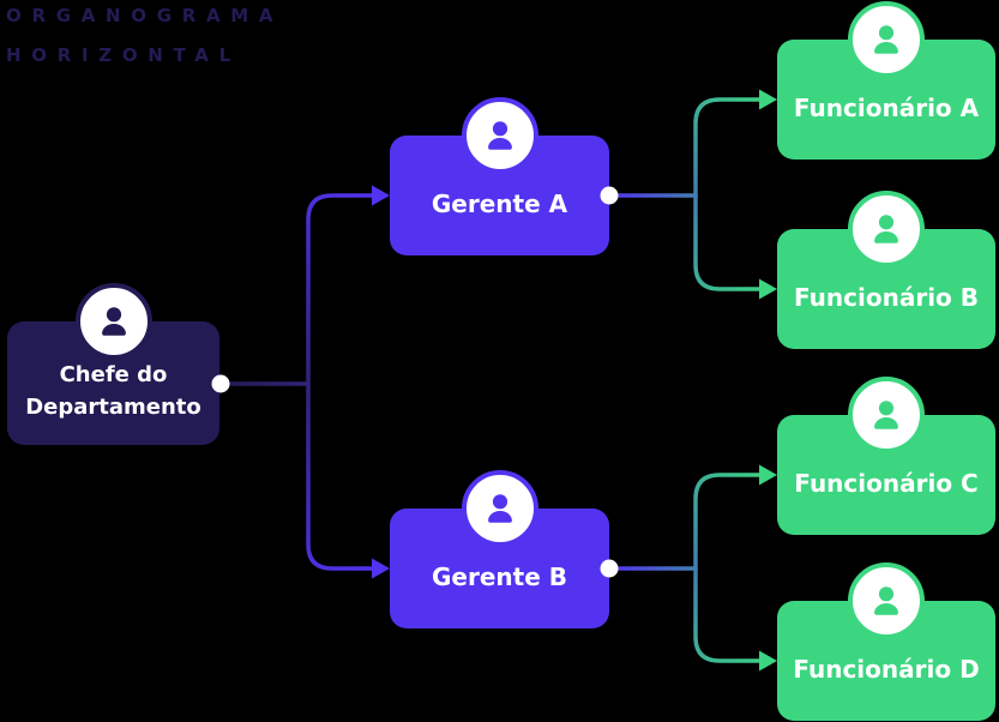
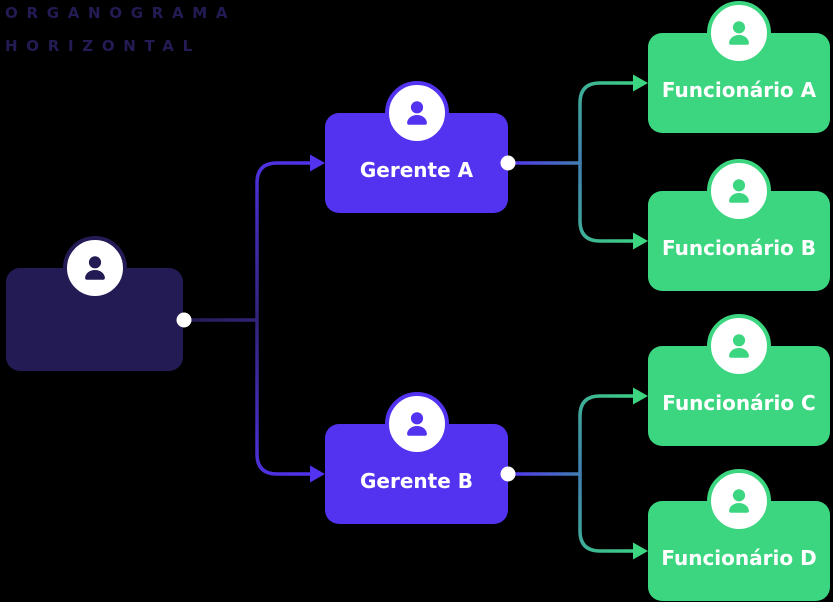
  ORGANOGRAMA
  HORIZONTAL
- Chefe do Departamento
  Gerente A
  Gerente B
  Funcionário A
  Funcionário B
  Funcionário C
  Funcionário D
